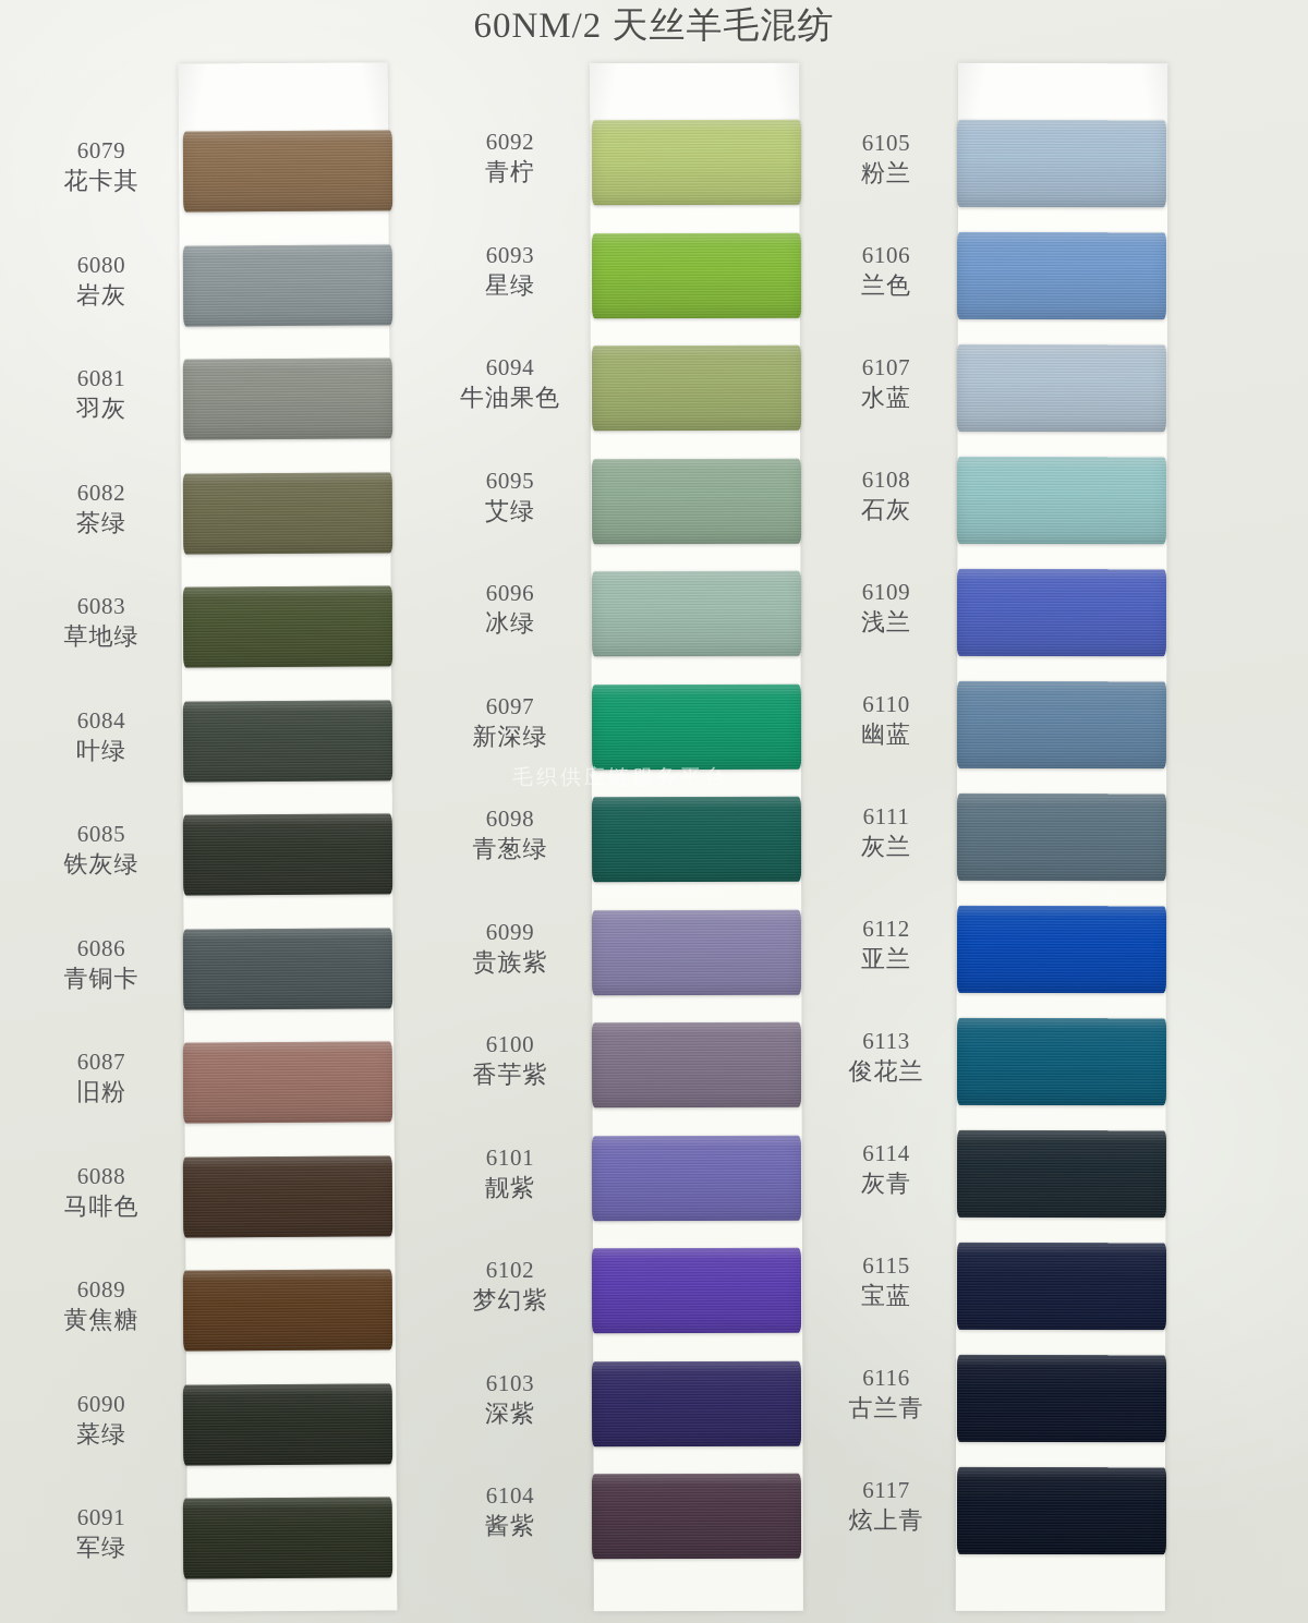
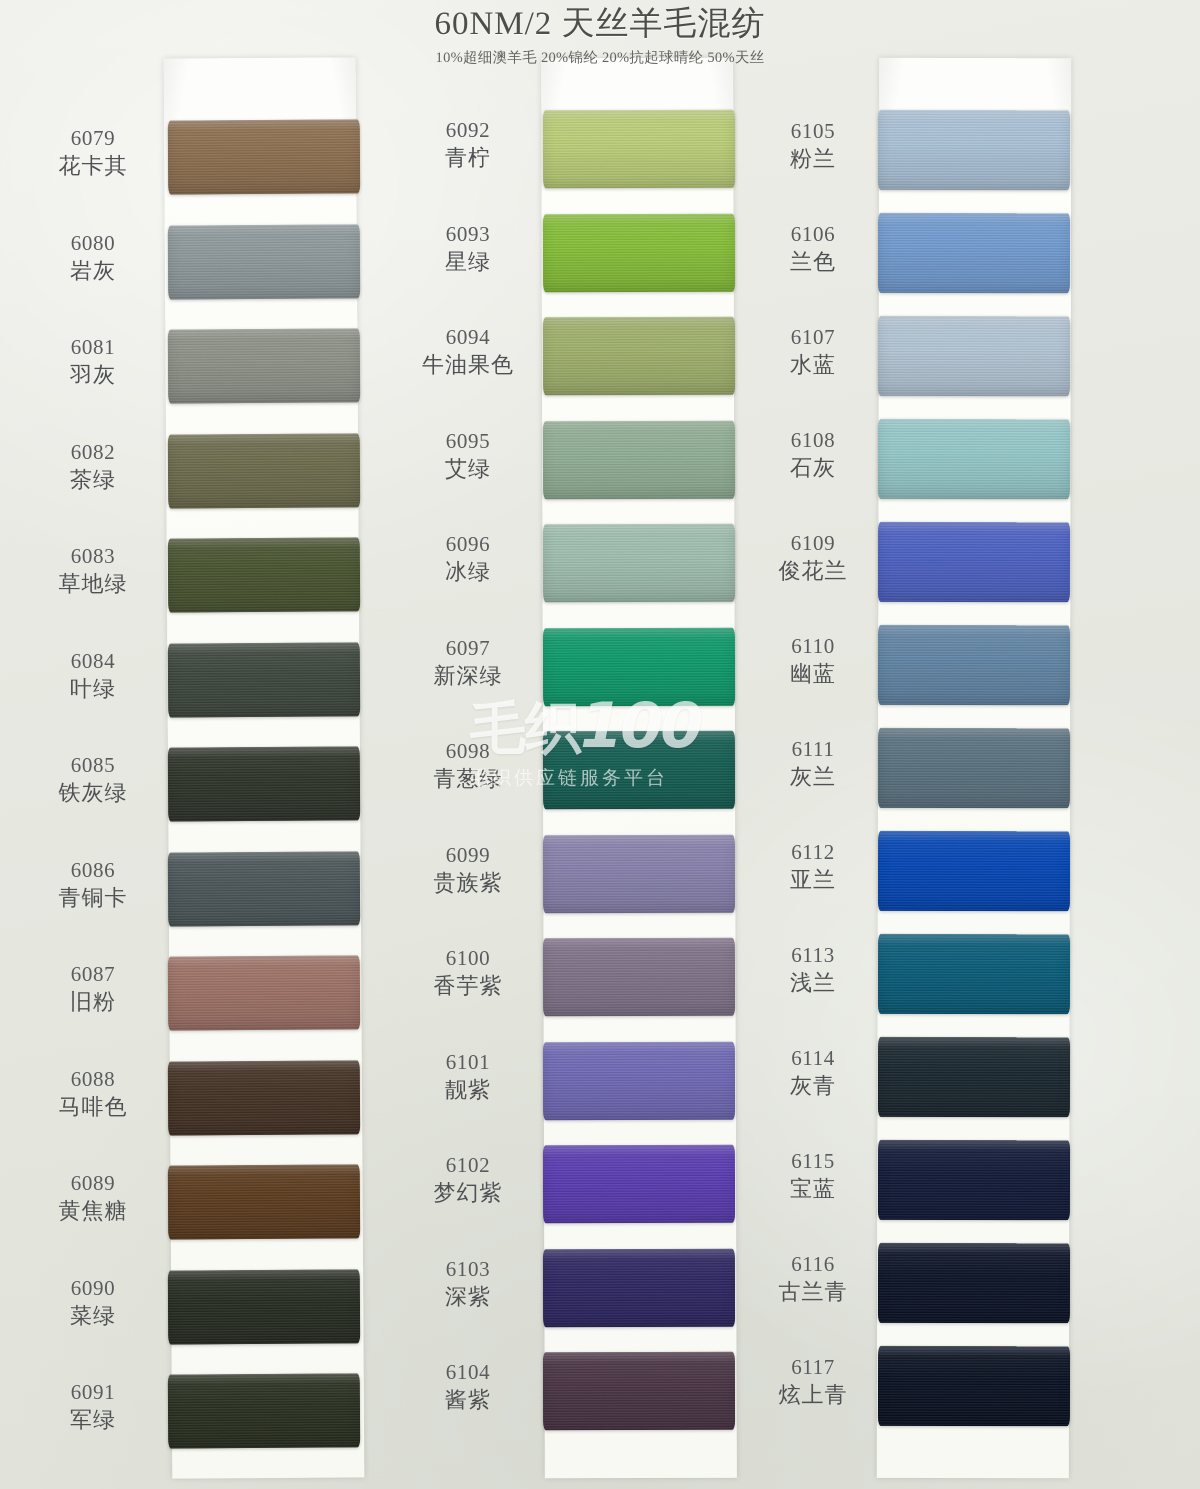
  60NM/2 天丝羊毛混纺
+ 10%超细澳羊毛 20%锦纶 20%抗起球晴纶 50%天丝
  6079
  花卡其
  6080
  岩灰
  6081
  羽灰
  6082
  茶绿
  6083
  草地绿
  6084
  叶绿
  6085
  铁灰绿
  6086
  青铜卡
  6087
  旧粉
  6088
  马啡色
  6089
  黄焦糖
  6090
  菜绿
  6091
  军绿
  6092
  青柠
  6093
  星绿
  6094
  牛油果色
  6095
  艾绿
  6096
  冰绿
  6097
  新深绿
  6098
  青葱绿
  6099
  贵族紫
  6100
  香芋紫
  6101
  靓紫
  6102
  梦幻紫
  6103
  深紫
  6104
  酱紫
  6105
  粉兰
  6106
  兰色
  6107
  水蓝
  6108
  石灰
  6109
- 浅兰
+ 俊花兰
  6110
  幽蓝
  6111
  灰兰
  6112
  亚兰
  6113
- 俊花兰
+ 浅兰
  6114
  灰青
  6115
  宝蓝
  6116
  古兰青
  6117
  炫上青
+ 毛织100
  毛织供应链服务平台
